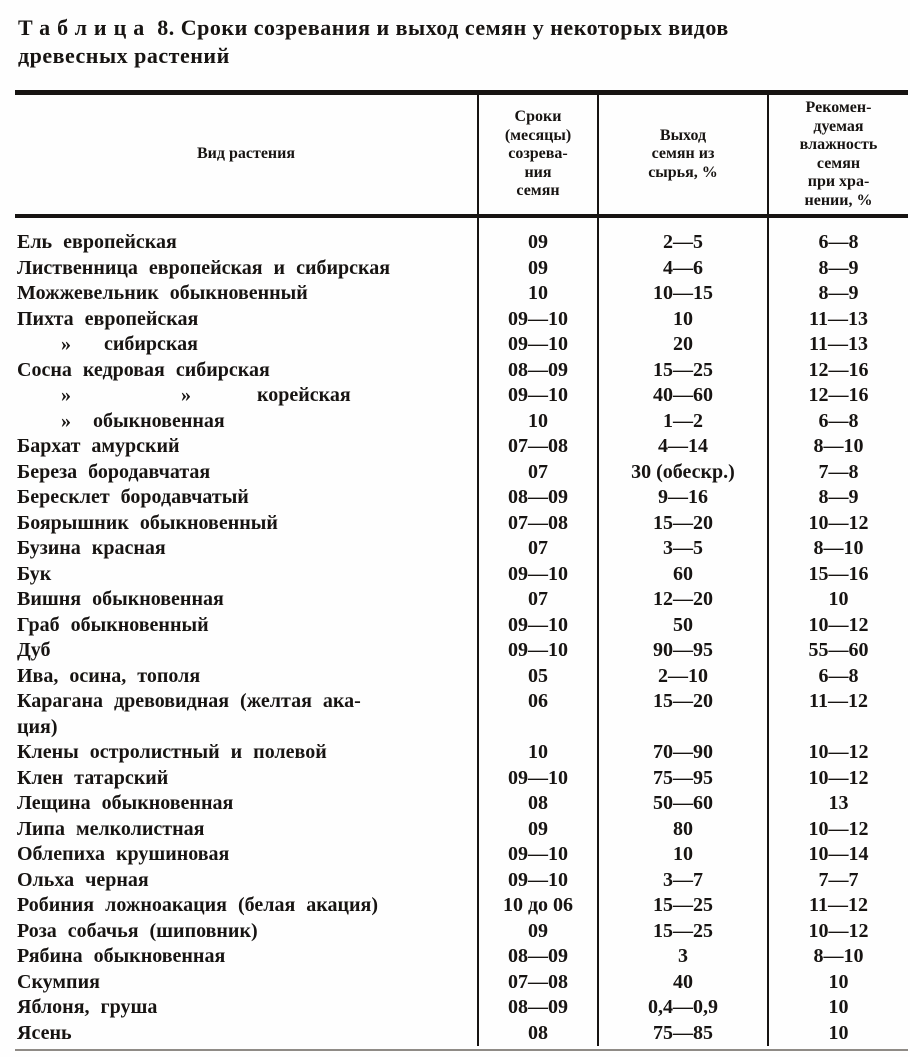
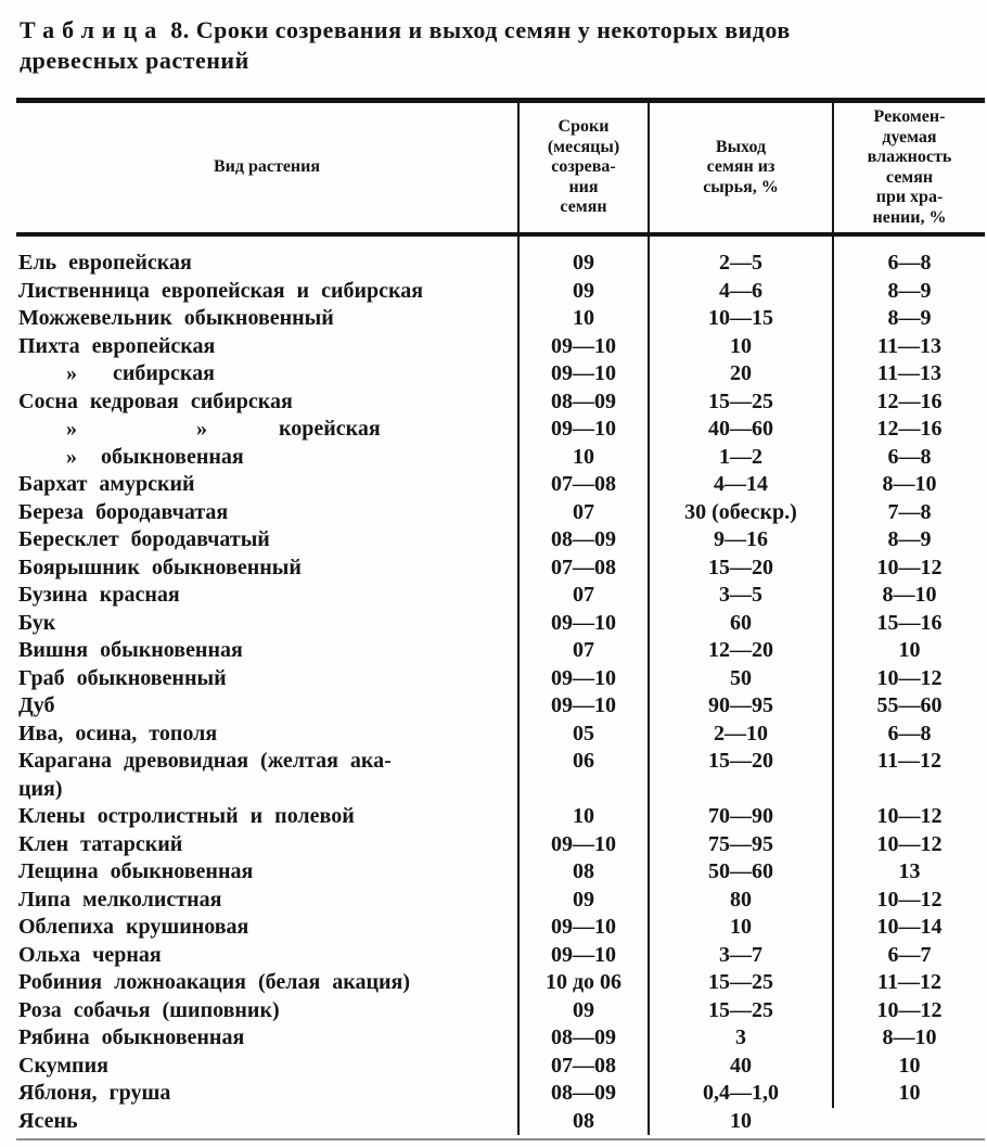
  Таблица 8. Сроки созревания и выход семян у некоторых видов
  древесных растений
  Вид растения
  Сроки
  (месяцы)
  созрева-
  ния
  семян
  Выход
  семян из
  сырья, %
  Рекомен-
  дуемая
  влажность
  семян
  при хра-
  нении, %
  Ель европейская
  09
  2—5
  6—8
  Лиственница европейская и сибирская
  09
  4—6
  8—9
  Можжевельник обыкновенный
  10
  10—15
  8—9
  Пихта европейская
  09—10
  10
  11—13
  » сибирская
  09—10
  20
  11—13
  Сосна кедровая сибирская
  08—09
  15—25
  12—16
  » » корейская
  09—10
  40—60
  12—16
  » обыкновенная
  10
  1—2
  6—8
  Бархат амурский
  07—08
  4—14
  8—10
  Береза бородавчатая
  07
  30 (обескр.)
  7—8
  Бересклет бородавчатый
  08—09
  9—16
  8—9
  Боярышник обыкновенный
  07—08
  15—20
  10—12
  Бузина красная
  07
  3—5
  8—10
  Бук
  09—10
  60
  15—16
  Вишня обыкновенная
  07
  12—20
  10
  Граб обыкновенный
  09—10
  50
  10—12
  Дуб
  09—10
  90—95
  55—60
  Ива, осина, тополя
  05
  2—10
  6—8
  Карагана древовидная (желтая ака-
  ция)
  06
  15—20
  11—12
  Клены остролистный и полевой
  10
  70—90
  10—12
  Клен татарский
  09—10
  75—95
  10—12
  Лещина обыкновенная
  08
  50—60
  13
  Липа мелколистная
  09
  80
  10—12
  Облепиха крушиновая
  09—10
  10
  10—14
  Ольха черная
  09—10
  3—7
- 7—7
+ 6—7
  Робиния ложноакация (белая акация)
  10 до 06
  15—25
  11—12
  Роза собачья (шиповник)
  09
  15—25
  10—12
  Рябина обыкновенная
  08—09
  3
  8—10
  Скумпия
  07—08
  40
  10
  Яблоня, груша
  08—09
- 0,4—0,9
+ 0,4—1,0
  10
  Ясень
  08
- 75—85
  10
